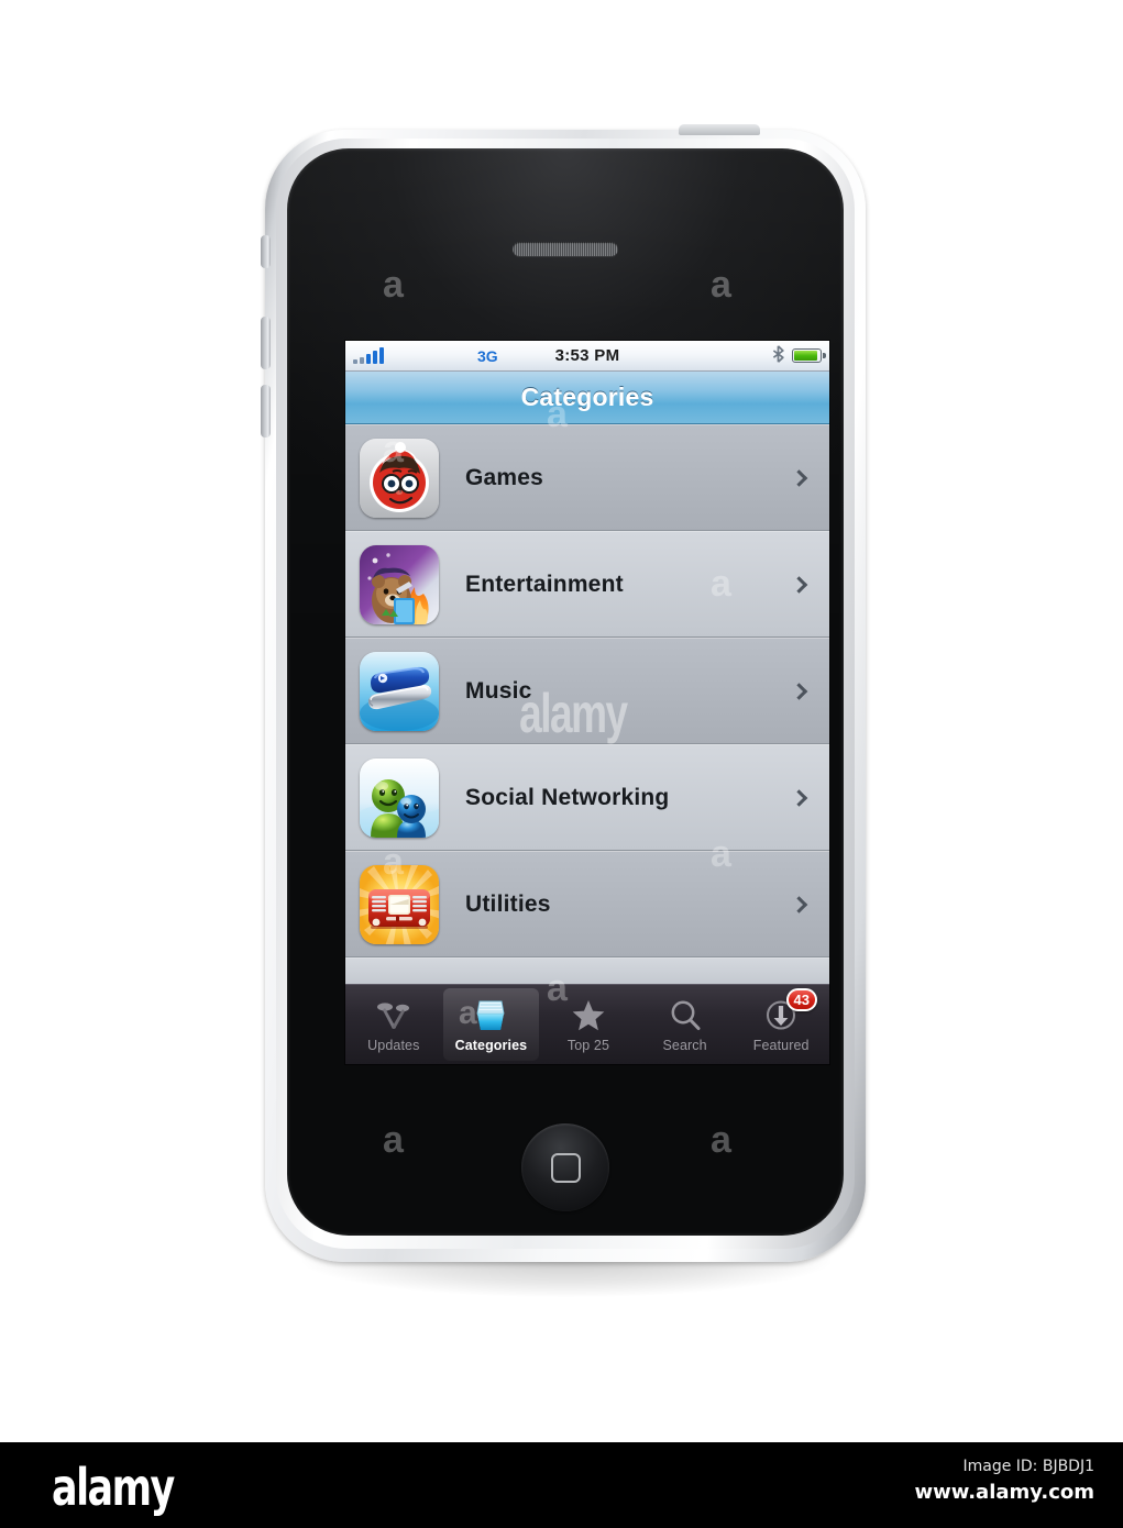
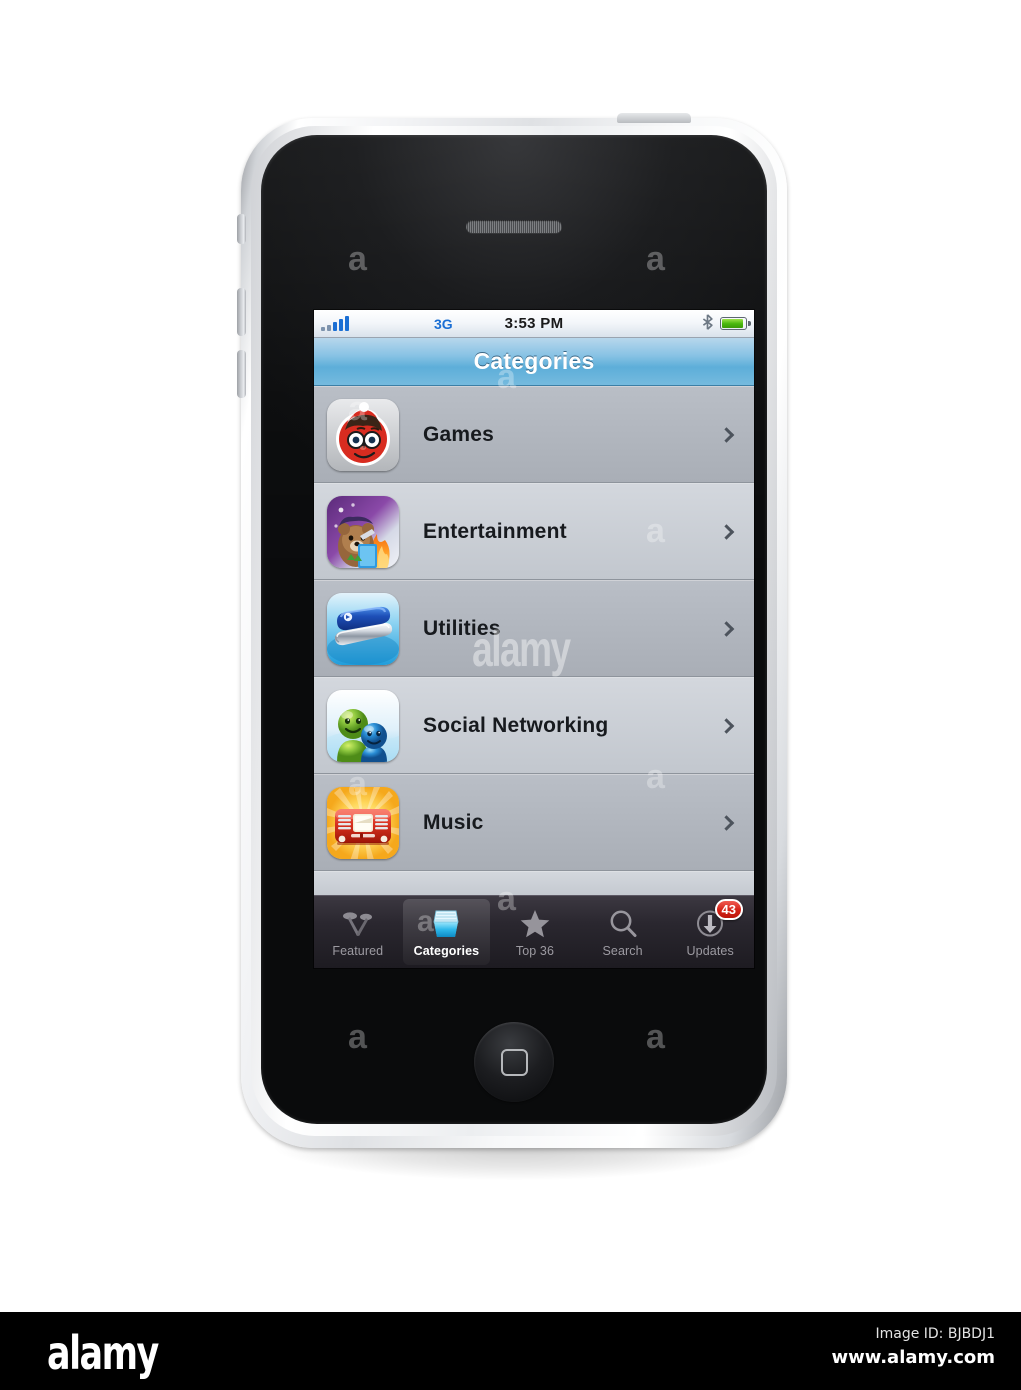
  3G
  3:53 PM
  Categories
  Games
  Entertainment
- Music
+ Utilities
  Social Networking
- Utilities
+ Music
- Updates
+ Featured
  Categories
- Top 25
+ Top 36
  Search
  43
- Featured
+ Updates
  a
  a
  a
  a
  alamy
  a
  a
  a
  a
  a
  a
  alamy
  Image ID: BJBDJ1
  www.alamy.com
